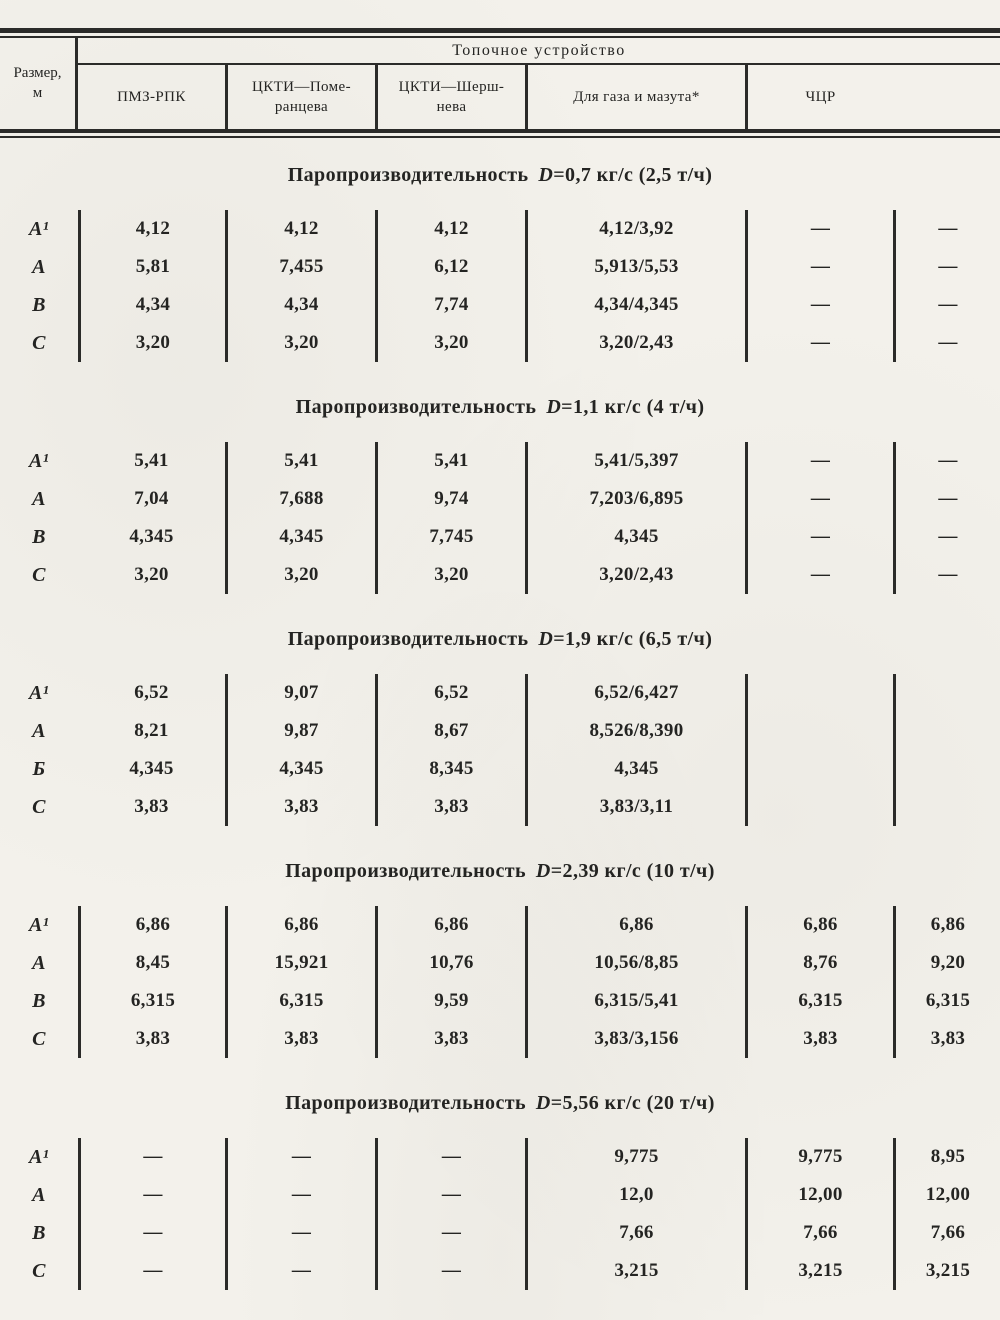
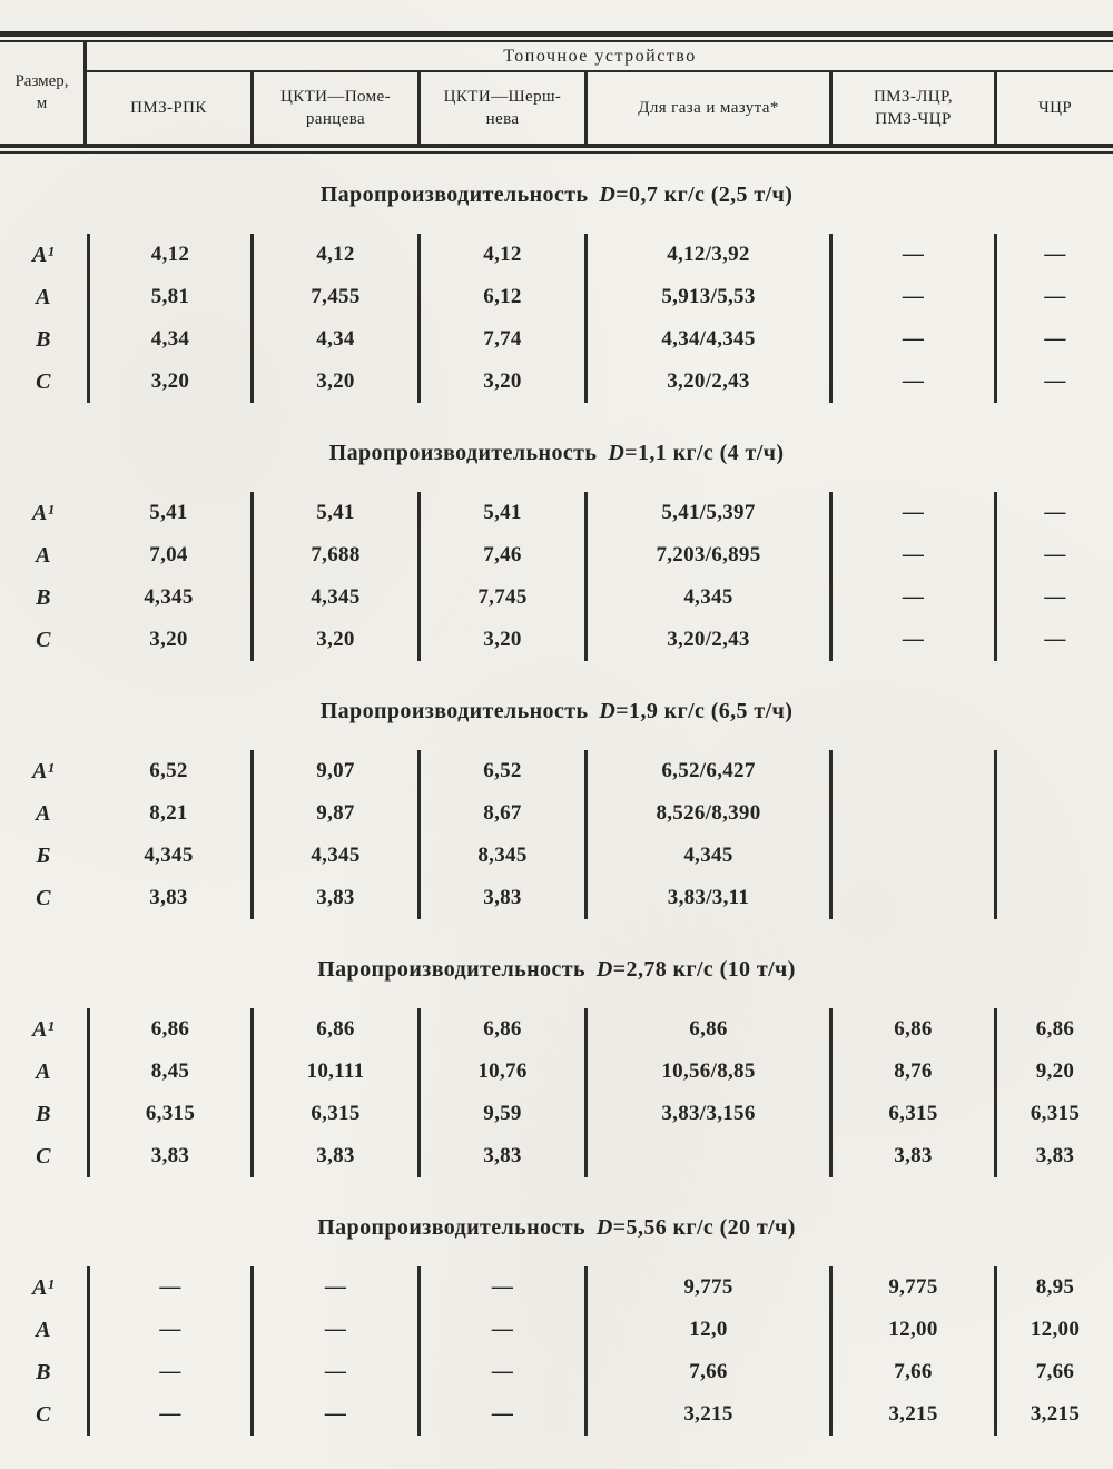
  Размер,
  м
  Топочное устройство
  ПМЗ-РПК
  ЦКТИ—Поме-
  ранцева
  ЦКТИ—Шерш-
  нева
  Для газа и мазута*
+ ПМЗ-ЛЦР,
+ ПМЗ-ЧЦР
  ЧЦР
  Паропроизводительность D=0,7 кг/с (2,5 т/ч)
  A¹
  A
  B
  C
  4,12
  5,81
  4,34
  3,20
  4,12
  7,455
  4,34
  3,20
  4,12
  6,12
  7,74
  3,20
  4,12/3,92
  5,913/5,53
  4,34/4,345
  3,20/2,43
  —
  —
  —
  —
  —
  —
  —
  —
  Паропроизводительность D=1,1 кг/с (4 т/ч)
  A¹
  A
  B
  C
  5,41
  7,04
  4,345
  3,20
  5,41
  7,688
  4,345
  3,20
  5,41
- 9,74
+ 7,46
  7,745
  3,20
  5,41/5,397
  7,203/6,895
  4,345
  3,20/2,43
  —
  —
  —
  —
  —
  —
  —
  —
  Паропроизводительность D=1,9 кг/с (6,5 т/ч)
  A¹
  A
  Б
  C
  6,52
  8,21
  4,345
  3,83
  9,07
  9,87
  4,345
  3,83
  6,52
  8,67
  8,345
  3,83
  6,52/6,427
  8,526/8,390
  4,345
  3,83/3,11
- Паропроизводительность D=2,39 кг/с (10 т/ч)
+ Паропроизводительность D=2,78 кг/с (10 т/ч)
  A¹
  A
  B
  C
  6,86
  8,45
  6,315
  3,83
  6,86
- 15,921
+ 10,111
  6,315
  3,83
  6,86
  10,76
  9,59
  3,83
  6,86
  10,56/8,85
- 6,315/5,41
  3,83/3,156
  6,86
  8,76
  6,315
  3,83
  6,86
  9,20
  6,315
  3,83
  Паропроизводительность D=5,56 кг/с (20 т/ч)
  A¹
  A
  B
  C
  —
  —
  —
  —
  —
  —
  —
  —
  —
  —
  —
  —
  9,775
  12,0
  7,66
  3,215
  9,775
  12,00
  7,66
  3,215
  8,95
  12,00
  7,66
  3,215
